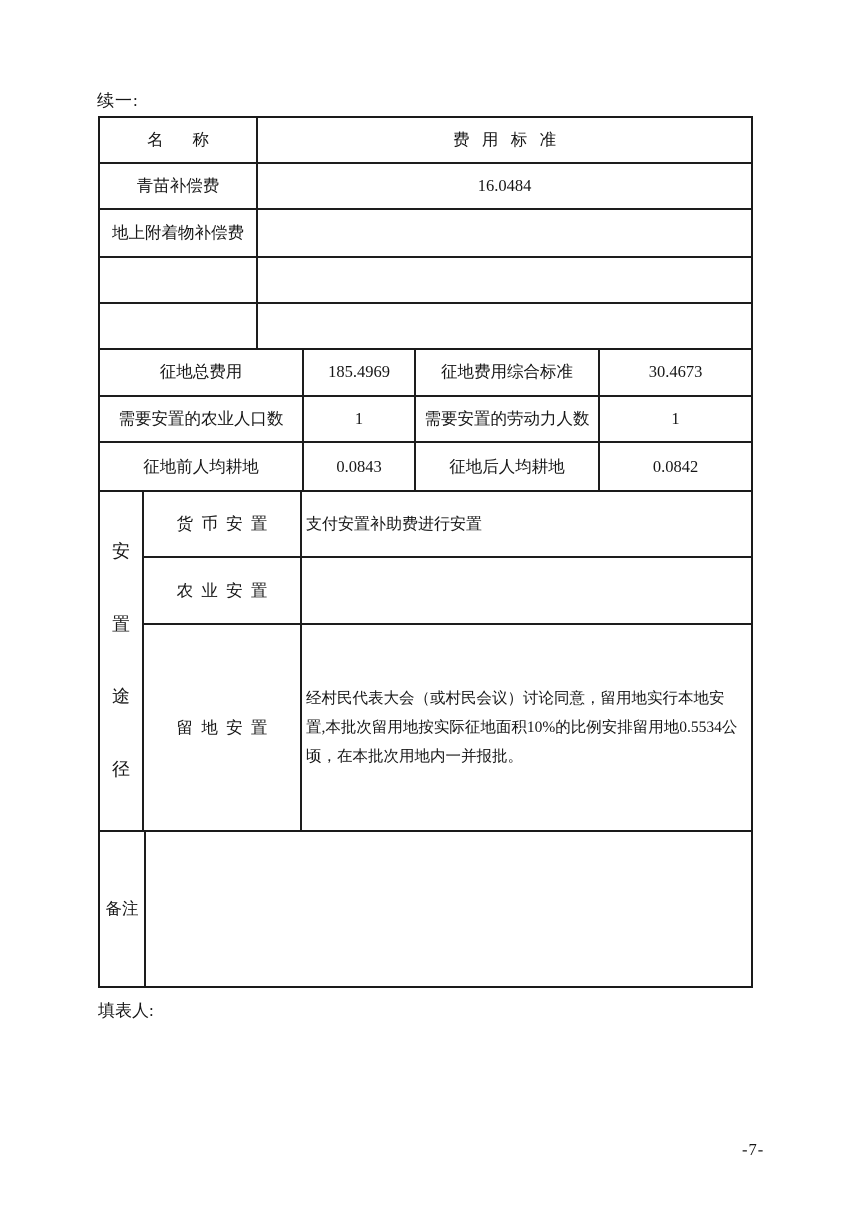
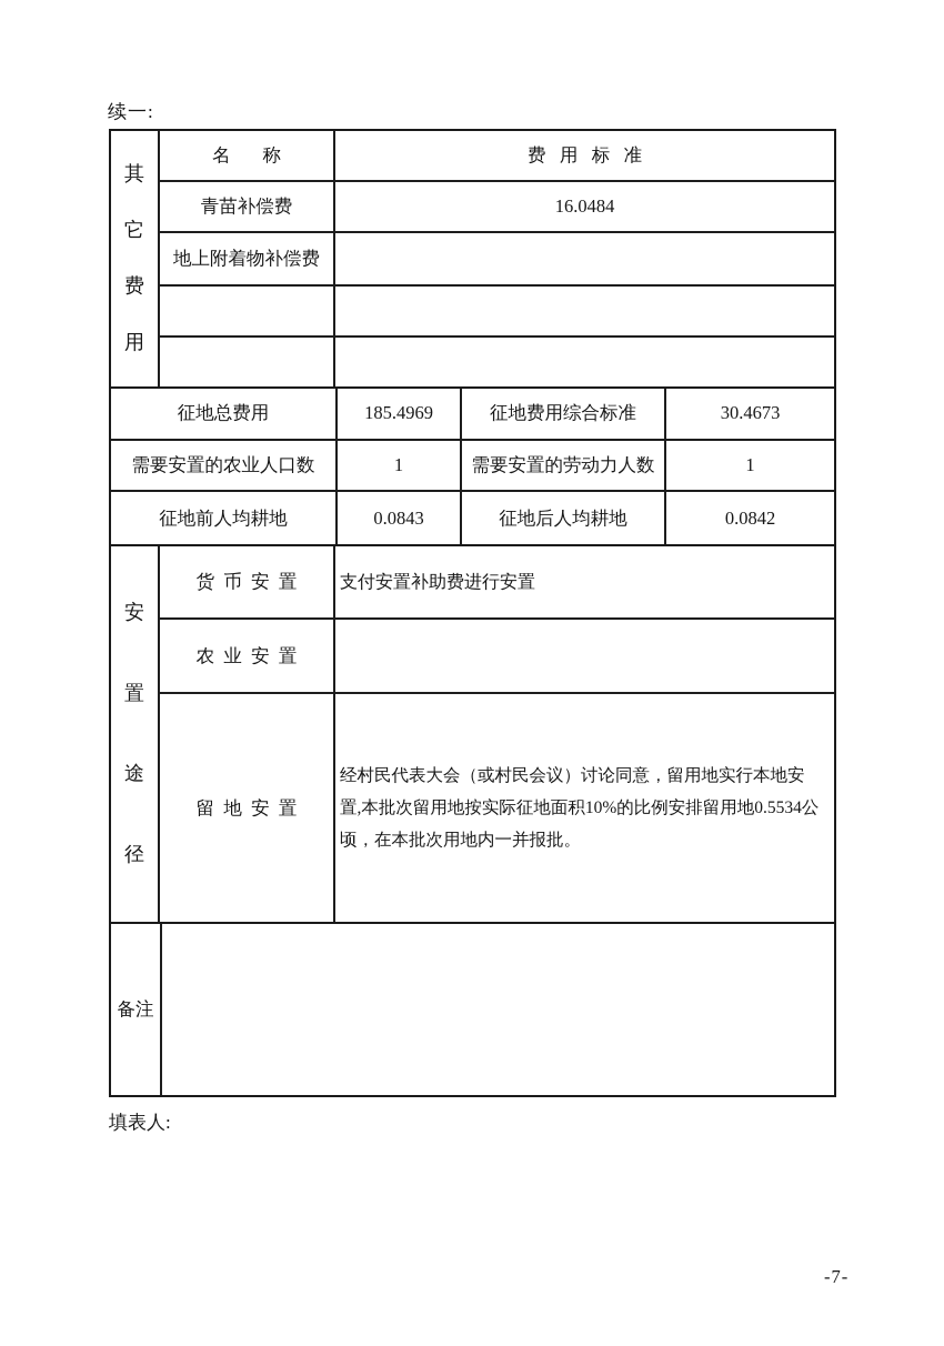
  续一:
+ 其
+ 它
+ 费
+ 用
  名 称
  费 用 标 准
  青苗补偿费
  16.0484
  地上附着物补偿费
  征地总费用
  185.4969
  征地费用综合标准
  30.4673
  需要安置的农业人口数
  1
  需要安置的劳动力人数
  1
  征地前人均耕地
  0.0843
  征地后人均耕地
  0.0842
  安
  置
  途
  径
  货 币 安 置
  支付安置补助费进行安置
  农 业 安 置
  留 地 安 置
  经村民代表大会（或村民会议）讨论同意，留用地实行本地安置,本批次留用地按实际征地面积10%的比例安排留用地0.5534公顷，在本批次用地内一并报批。
  备注
  填表人:
  -7-
